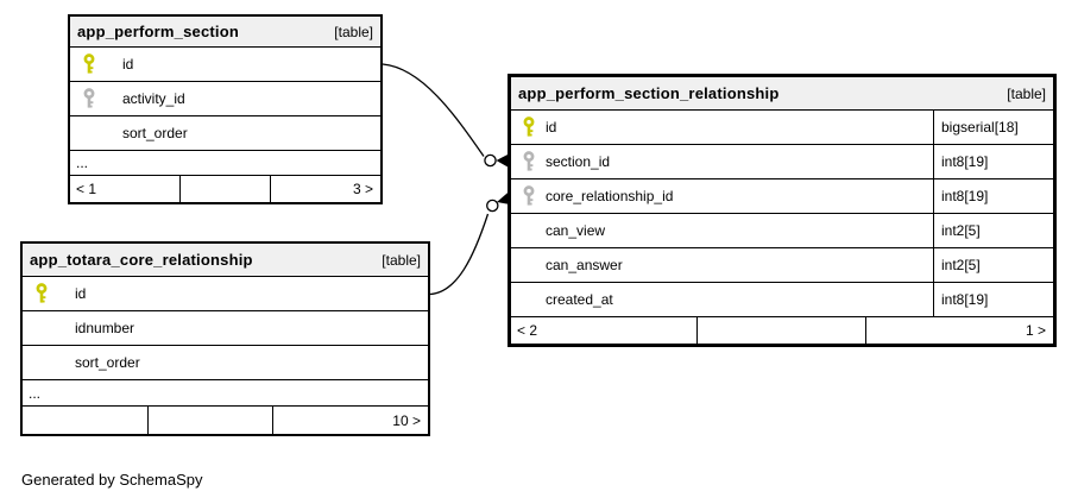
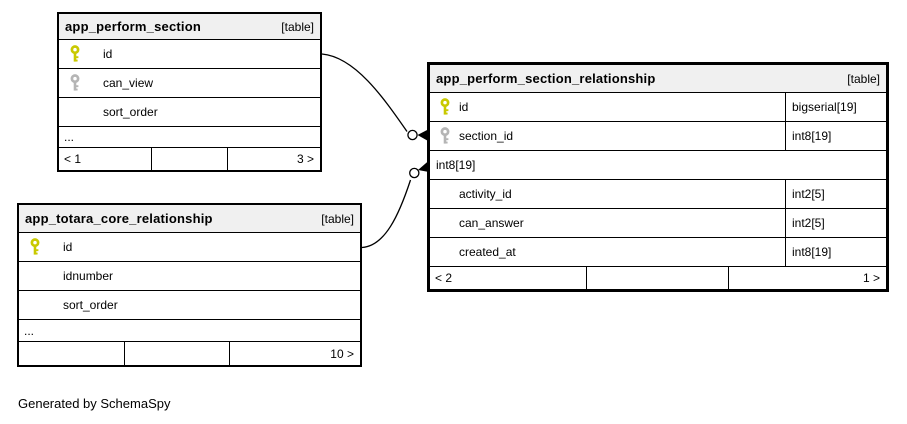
  app_perform_section
  [table]
  id
- activity_id
+ can_view
  sort_order
  ...
  < 1
  3 >
  app_totara_core_relationship
  [table]
  id
  idnumber
  sort_order
  ...
  10 >
  app_perform_section_relationship
  [table]
  id
- bigserial[18]
+ bigserial[19]
  section_id
  int8[19]
- core_relationship_id
  int8[19]
- can_view
+ activity_id
  int2[5]
  can_answer
  int2[5]
  created_at
  int8[19]
  < 2
  1 >
  Generated by SchemaSpy
